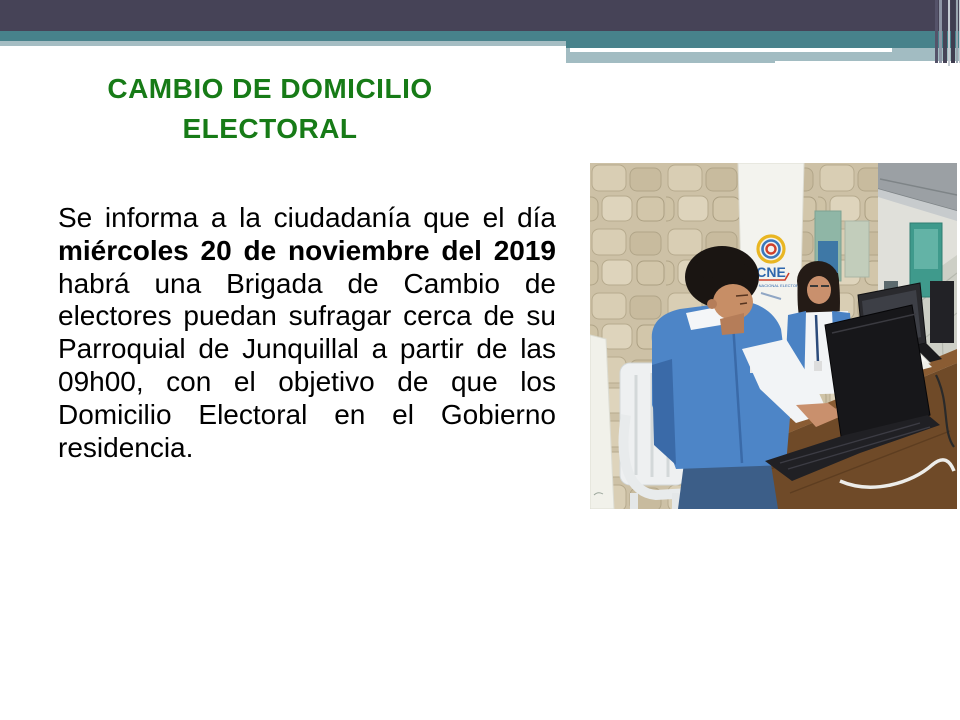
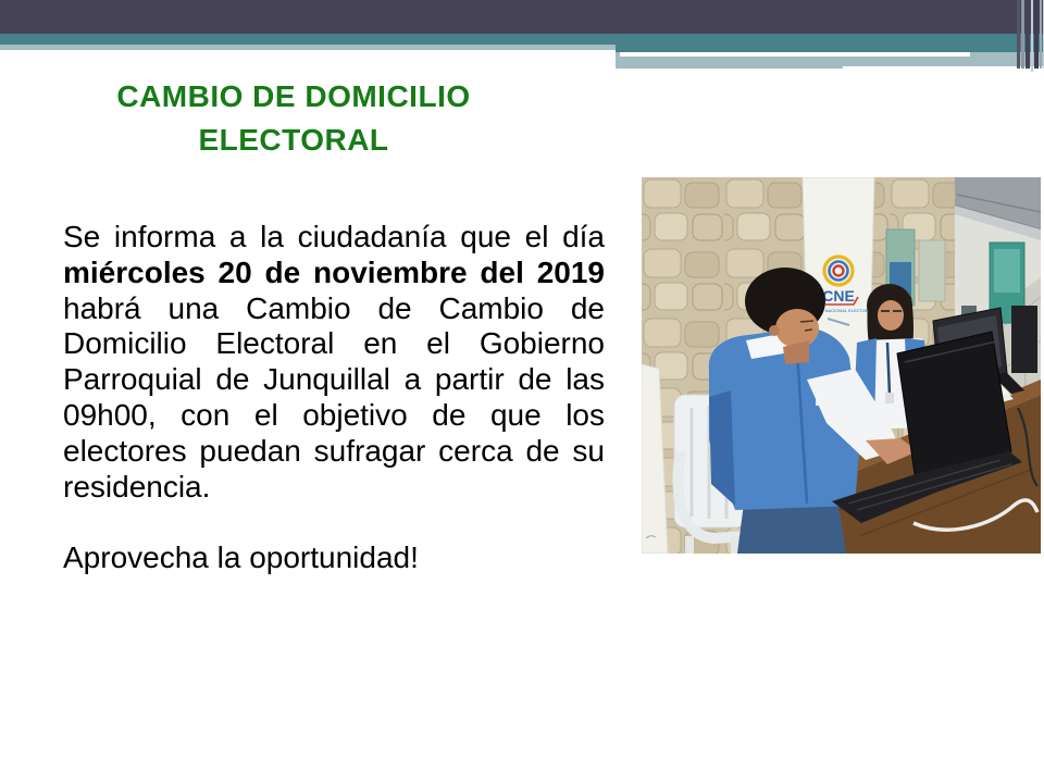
  CAMBIO DE DOMICILIO
  ELECTORAL
  Se informa a la ciudadanía que el día
  miércoles 20 de noviembre del 2019
- habrá una Brigada de Cambio de
+ habrá una Cambio de Cambio de
- electores puedan sufragar cerca de su
+ Domicilio Electoral en el Gobierno
  Parroquial de Junquillal a partir de las
  09h00, con el objetivo de que los
- Domicilio Electoral en el Gobierno
+ electores puedan sufragar cerca de su
  residencia.
+ Aprovecha la oportunidad!
  CNE
